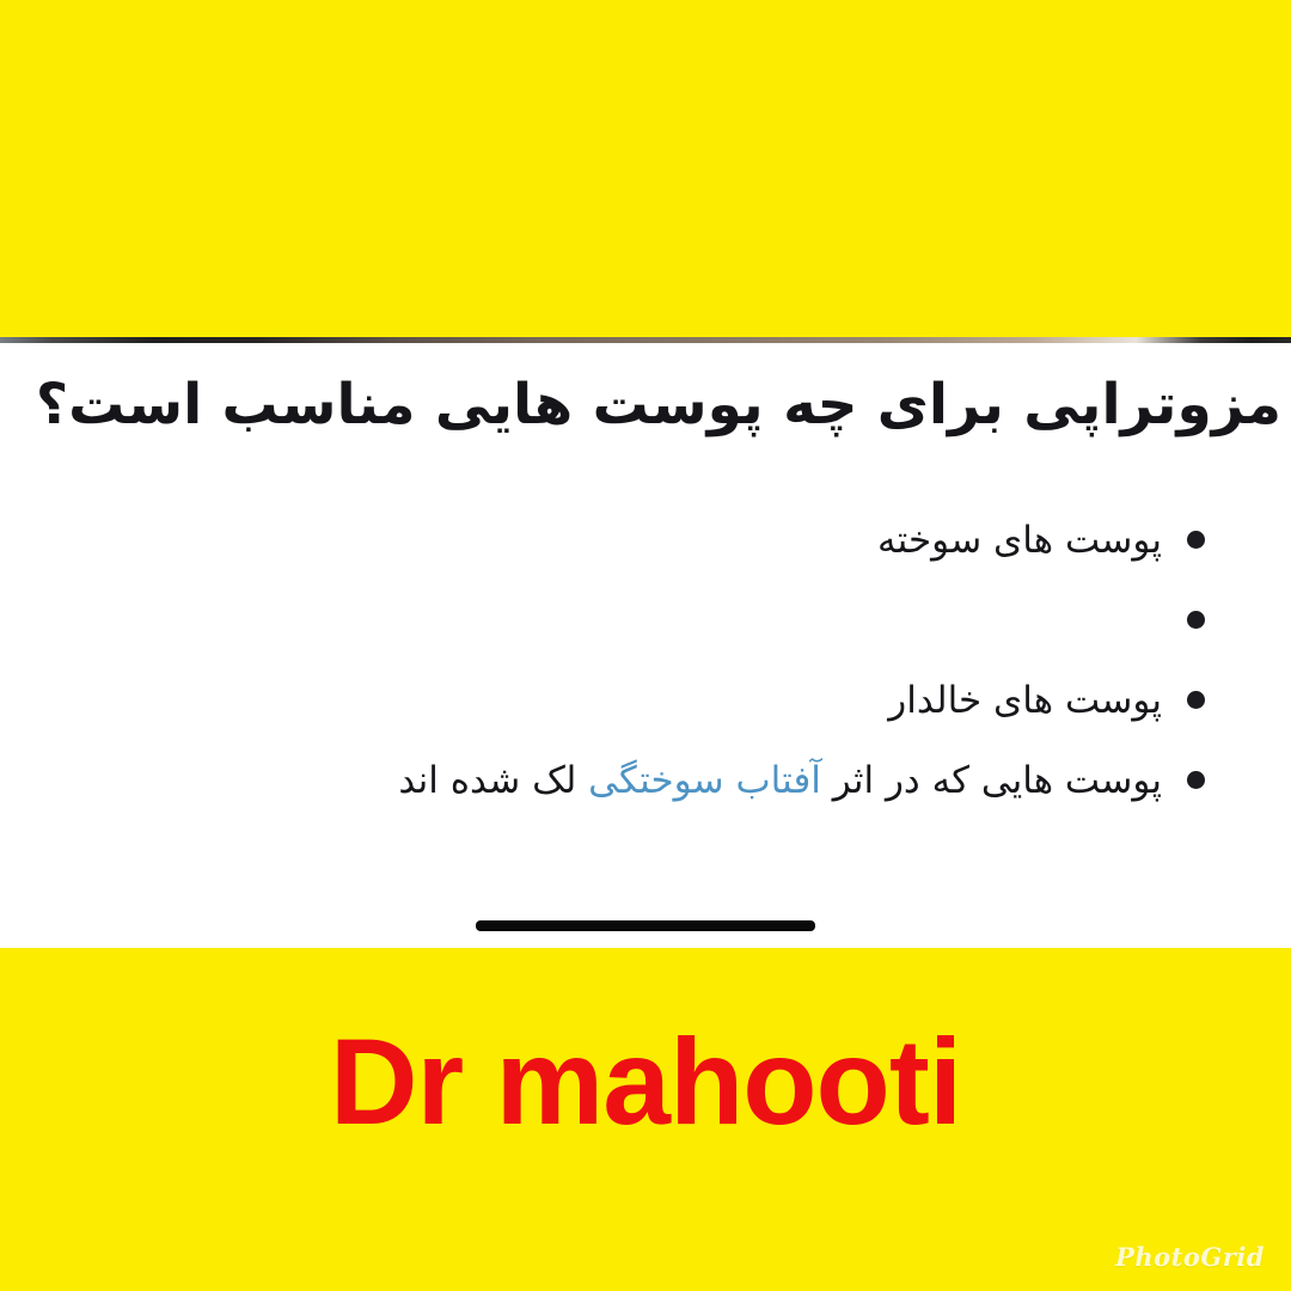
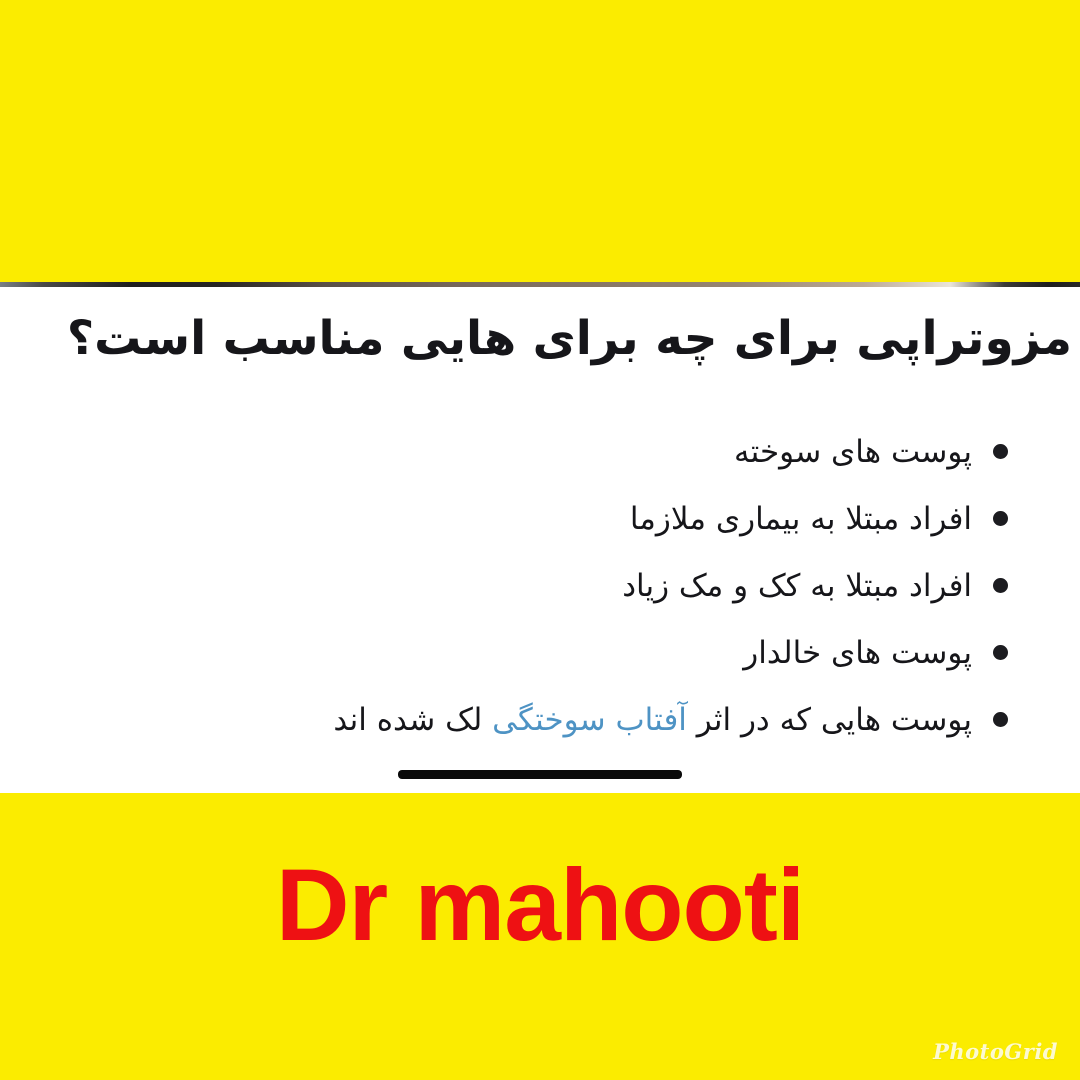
- مزوتراپی برای چه پوست هایی مناسب است؟
+ مزوتراپی برای چه برای هایی مناسب است؟
  پوست های سوخته
+ افراد مبتلا به بیماری ملازما
+ افراد مبتلا به کک و مک زیاد
  پوست های خالدار
  پوست هایی که در اثر آفتاب سوختگی لک شده اند
  Dr mahooti
  PhotoGrid
